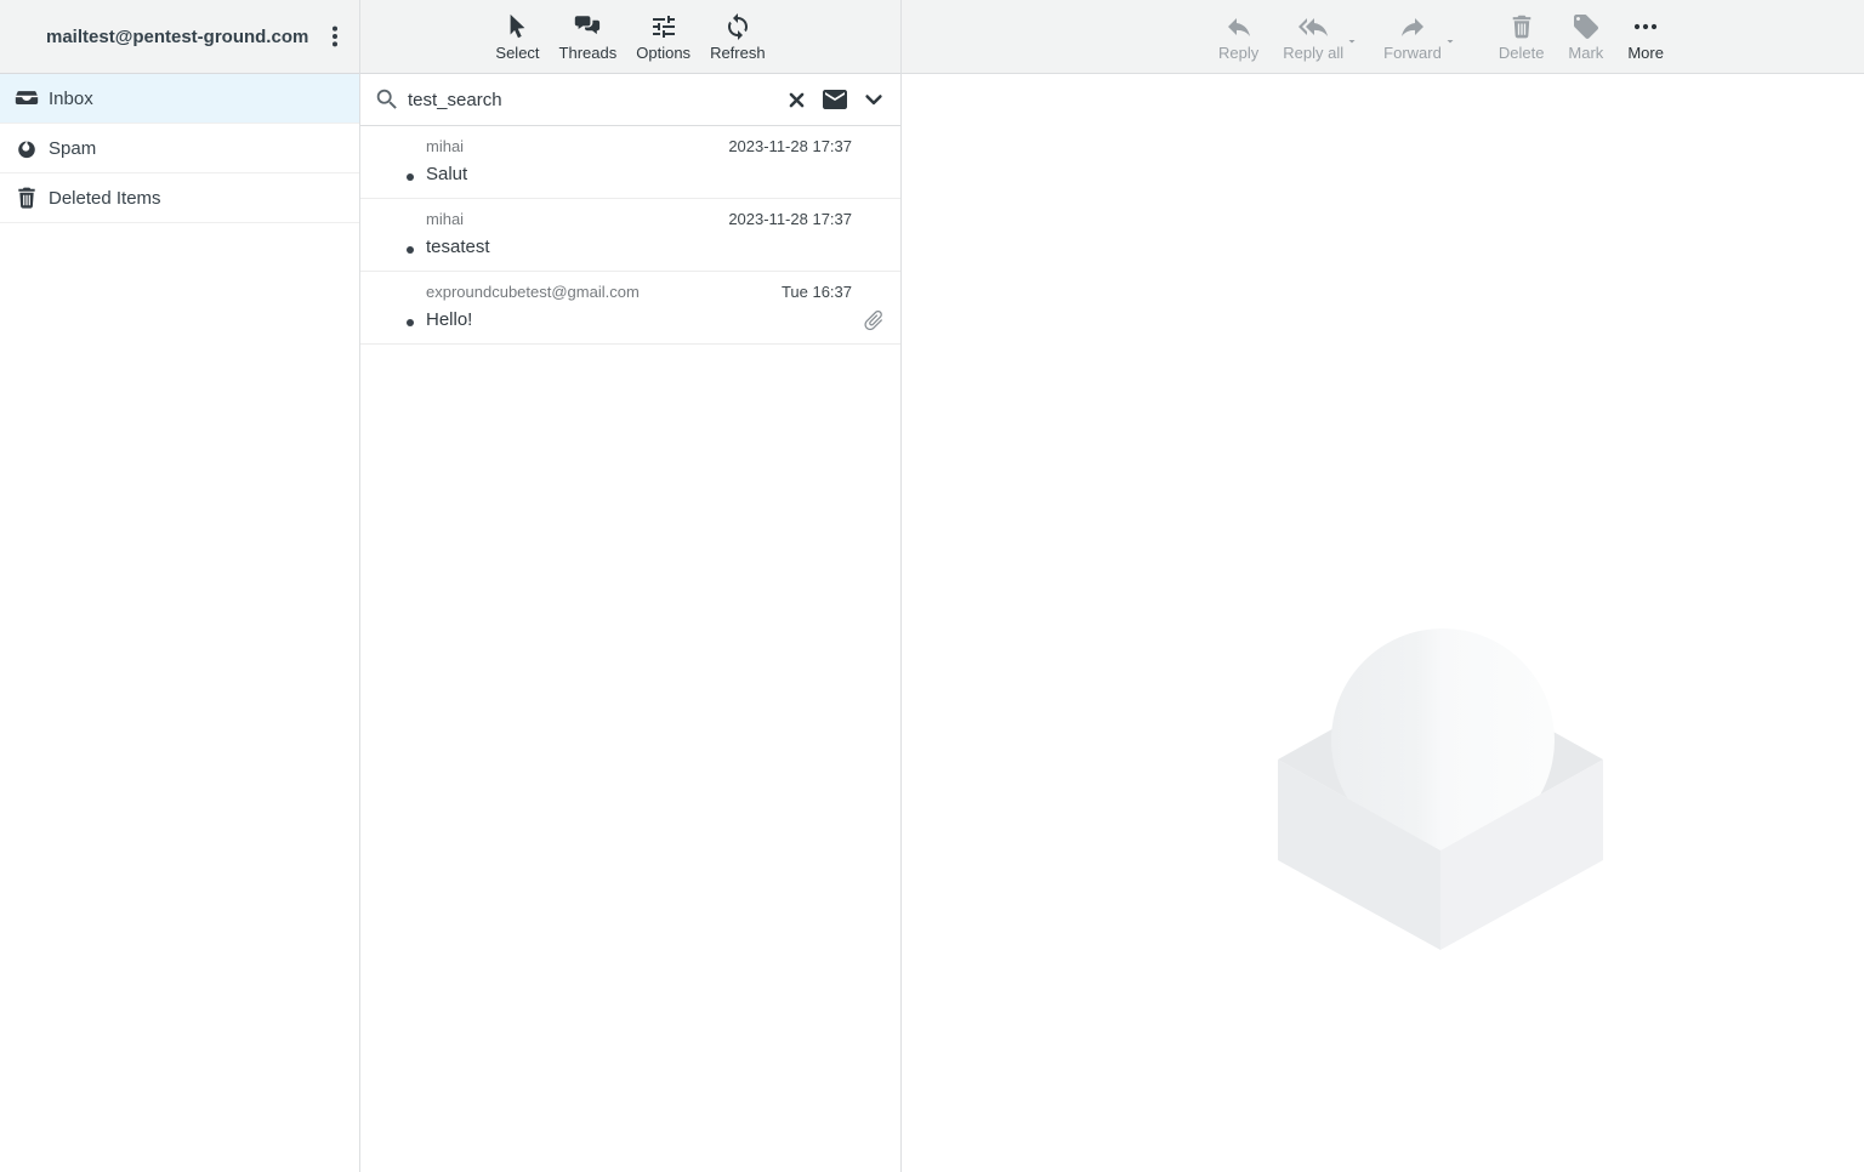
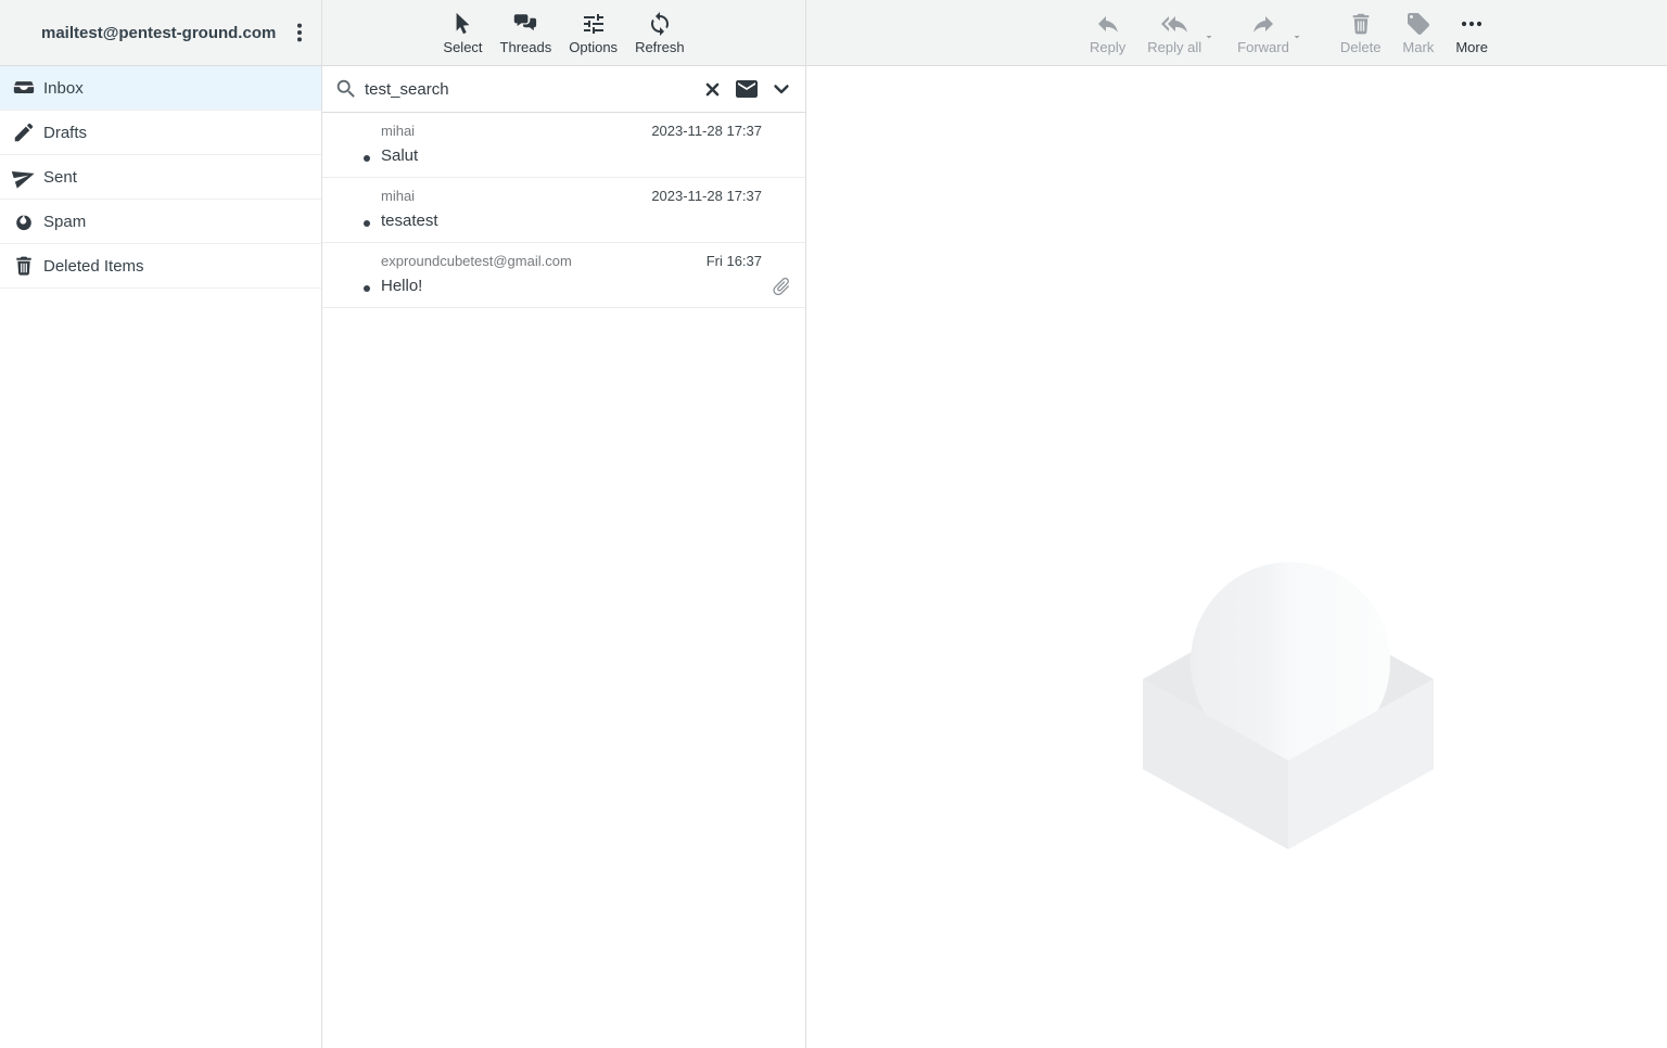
  mailtest@pentest-ground.com
  Inbox
+ Drafts
+ Sent
  Spam
  Deleted Items
  Select
  Threads
  Options
  Refresh
  test_search
  mihai
  2023-11-28 17:37
  Salut
  mihai
  2023-11-28 17:37
  tesatest
  exproundcubetest@gmail.com
- Tue 16:37
+ Fri 16:37
  Hello!
  Reply
  Reply all
  Forward
  Delete
  Mark
  More
